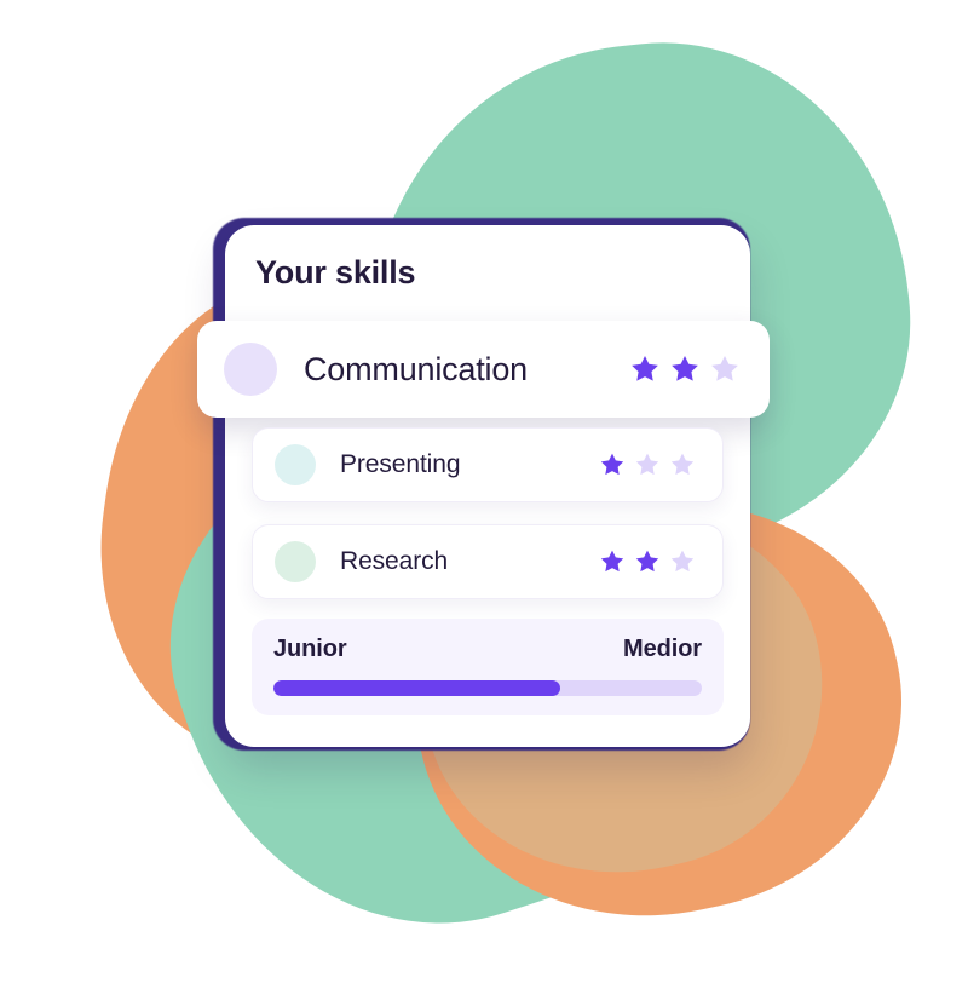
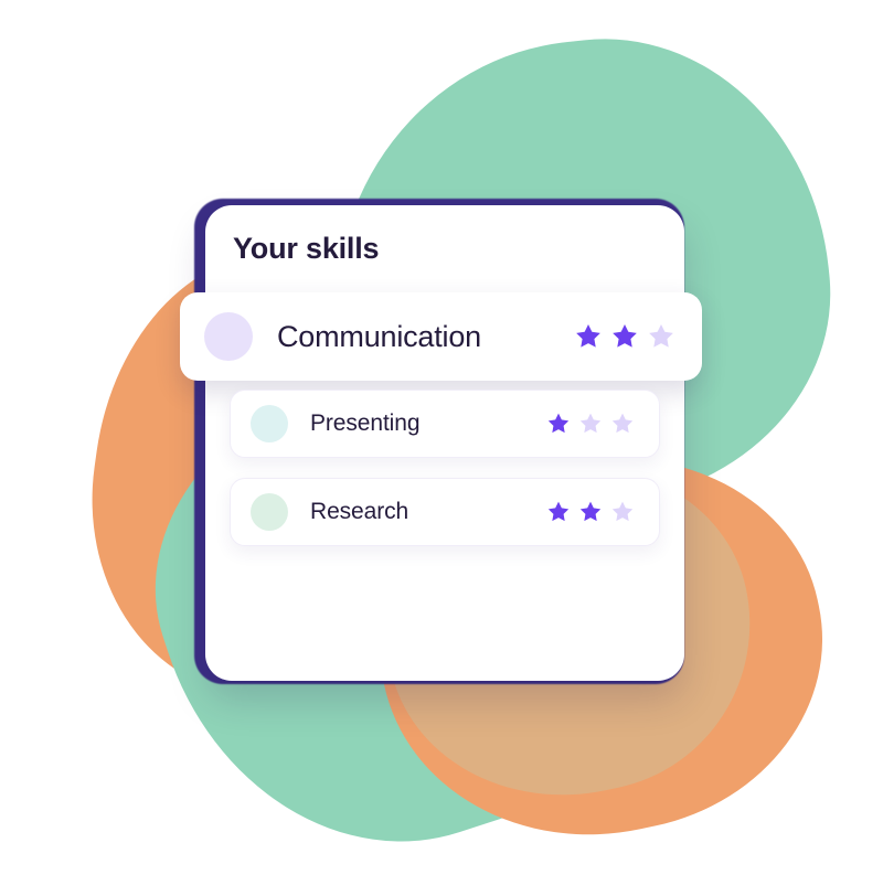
  Your skills
  Communication
  Presenting
  Research
- Junior
- Medior
